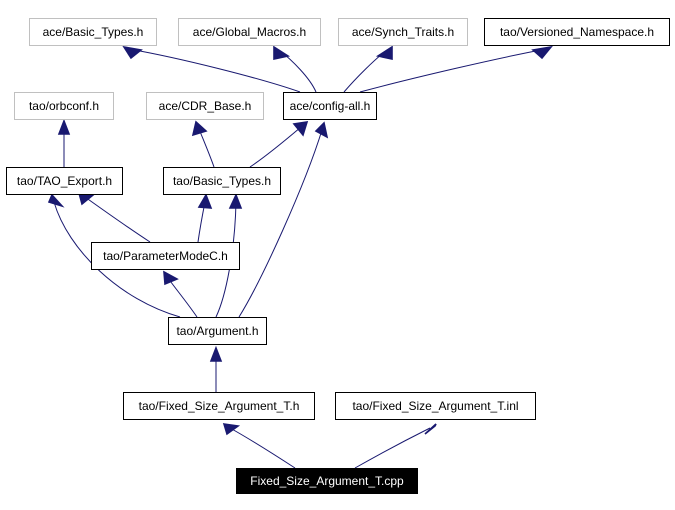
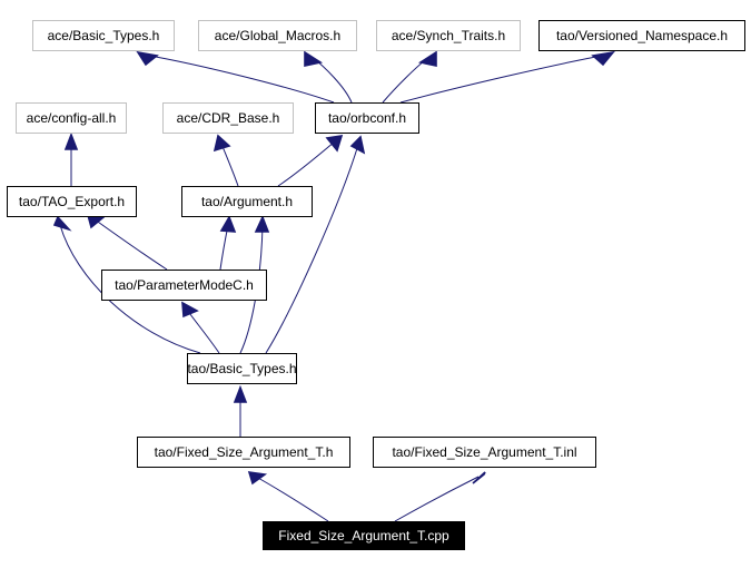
  ace/Basic_Types.h
  ace/Global_Macros.h
  ace/Synch_Traits.h
  tao/Versioned_Namespace.h
- tao/orbconf.h
+ ace/config-all.h
  ace/CDR_Base.h
- ace/config-all.h
+ tao/orbconf.h
  tao/TAO_Export.h
- tao/Basic_Types.h
+ tao/Argument.h
  tao/ParameterModeC.h
- tao/Argument.h
+ tao/Basic_Types.h
  tao/Fixed_Size_Argument_T.h
  tao/Fixed_Size_Argument_T.inl
  Fixed_Size_Argument_T.cpp
